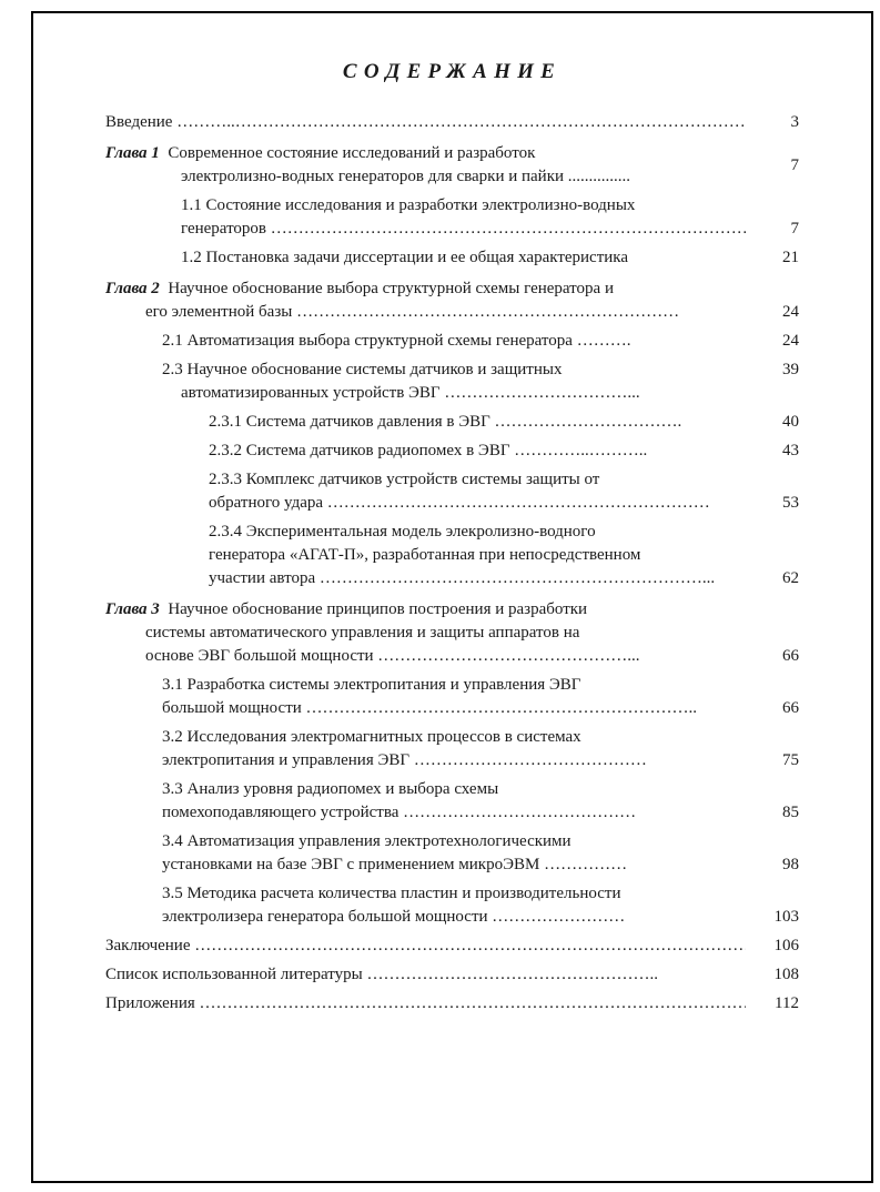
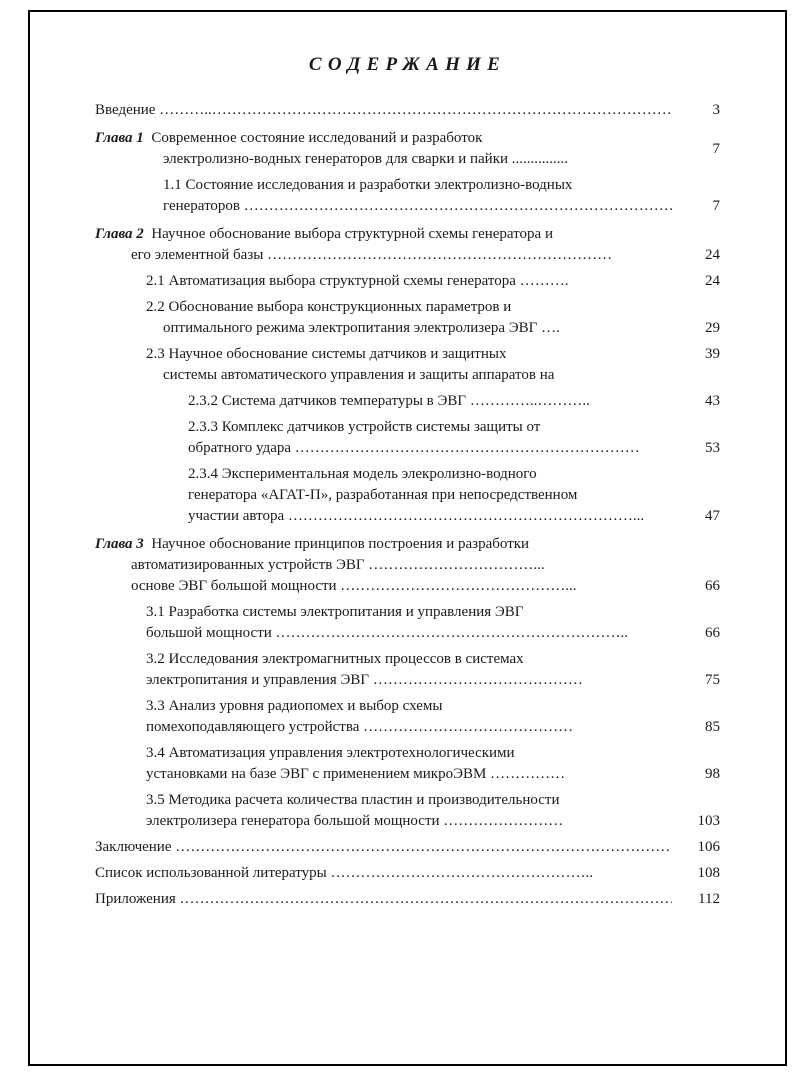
  СОДЕРЖАНИЕ
  Введение ………..…………………………………………………………………………………
  3
  Глава 1 Современное состояние исследований и разработок
  электролизно-водных генераторов для сварки и пайки ...............
  7
  1.1 Состояние исследования и разработки электролизно-водных
  генераторов ……………………………………………………………………………
  7
- 1.2 Постановка задачи диссертации и ее общая характеристика
- 21
  Глава 2 Научное обоснование выбора структурной схемы генератора и
  его элементной базы ……………………………………………………………
  24
  2.1 Автоматизация выбора структурной схемы генератора ……….
  24
+ 2.2 Обоснование выбора конструкционных параметров и
+ оптимального режима электропитания электролизера ЭВГ ….
+ 29
  2.3 Научное обоснование системы датчиков и защитных
- автоматизированных устройств ЭВГ ……………………………...
+ системы автоматического управления и защиты аппаратов на
  39
- 2.3.1 Система датчиков давления в ЭВГ …………………………….
- 40
- 2.3.2 Система датчиков радиопомех в ЭВГ …………..………..
+ 2.3.2 Система датчиков температуры в ЭВГ …………..………..
  43
  2.3.3 Комплекс датчиков устройств системы защиты от
  обратного удара ……………………………………………………………
  53
  2.3.4 Экспериментальная модель элекролизно-водного
  генератора «АГАТ-П», разработанная при непосредственном
  участии автора ……………………………………………………………...
- 62
+ 47
  Глава 3 Научное обоснование принципов построения и разработки
- системы автоматического управления и защиты аппаратов на
+ автоматизированных устройств ЭВГ ……………………………...
  основе ЭВГ большой мощности ………………………………………...
  66
  3.1 Разработка системы электропитания и управления ЭВГ
  большой мощности ……………………………………………………………..
  66
  3.2 Исследования электромагнитных процессов в системах
  электропитания и управления ЭВГ ……………………………………
  75
- 3.3 Анализ уровня радиопомех и выбора схемы
+ 3.3 Анализ уровня радиопомех и выбор схемы
  помехоподавляющего устройства ……………………………………
  85
  3.4 Автоматизация управления электротехнологическими
  установками на базе ЭВГ с применением микроЭВМ ……………
  98
  3.5 Методика расчета количества пластин и производительности
  электролизера генератора большой мощности ……………………
  103
  Заключение ………………………………………………………………………………………
  106
  Список использованной литературы ……………………………………………..
  108
  Приложения ………………………………………………………………………………………
  112
